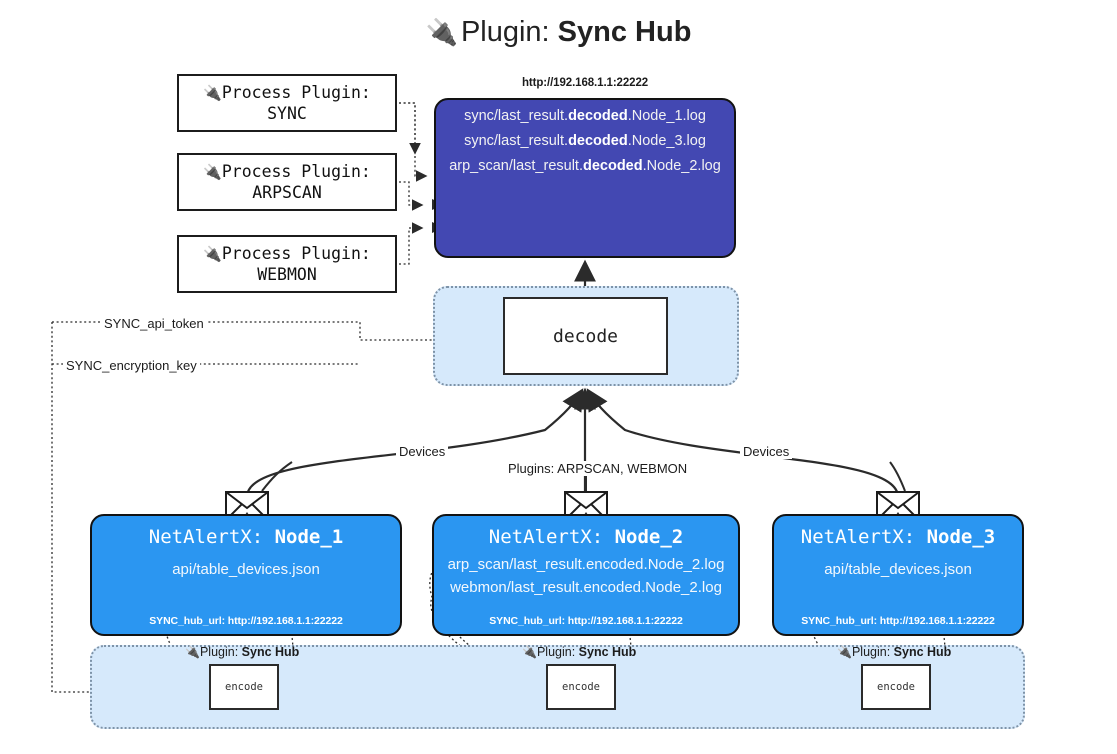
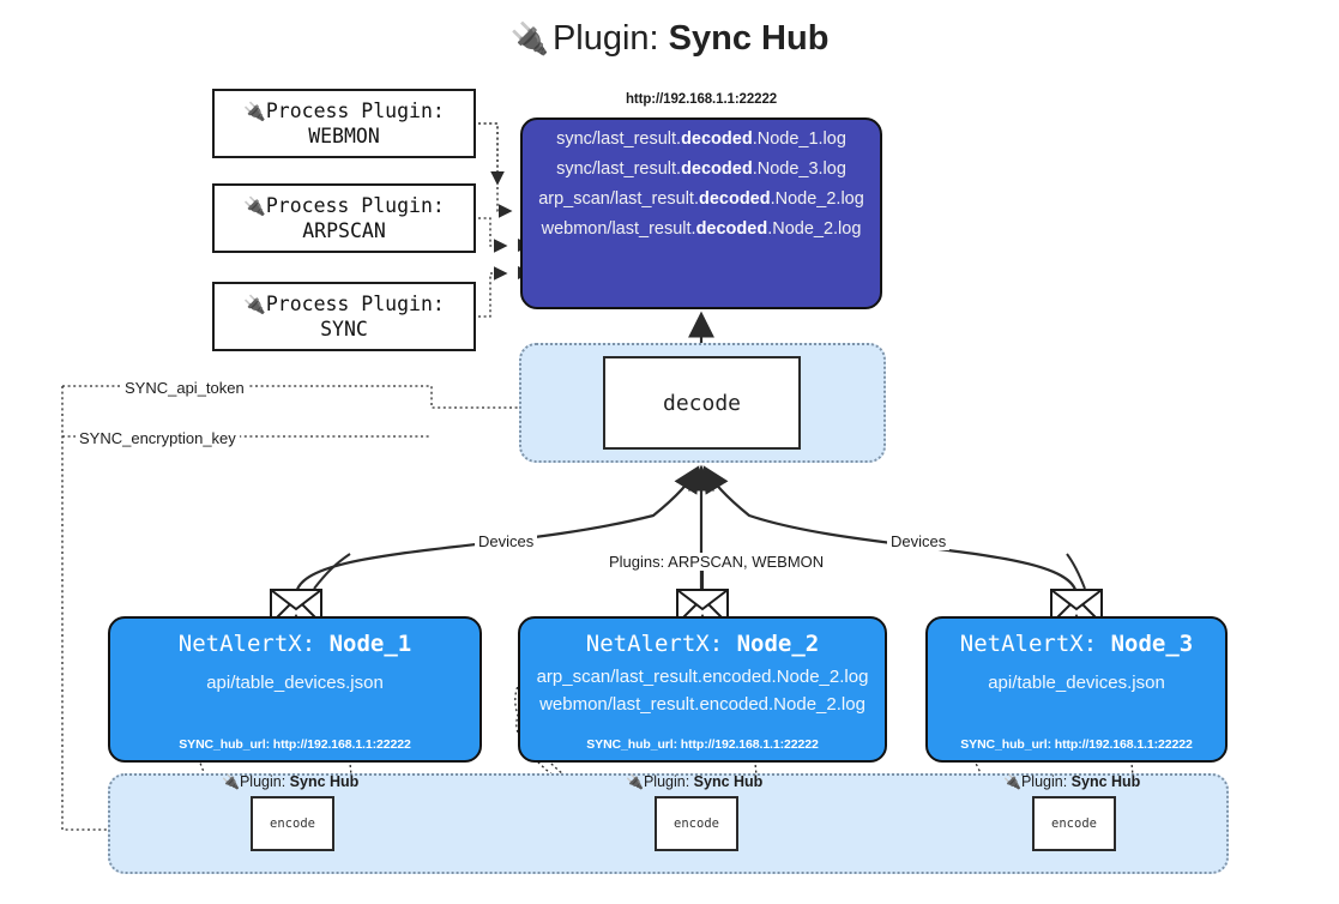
  🔌Plugin: Sync Hub
  🔌Process Plugin:
- SYNC
+ WEBMON
  🔌Process Plugin:
  ARPSCAN
  🔌Process Plugin:
- WEBMON
+ SYNC
  http://192.168.1.1:22222
  sync/last_result.decoded.Node_1.log
  sync/last_result.decoded.Node_3.log
  arp_scan/last_result.decoded.Node_2.log
+ webmon/last_result.decoded.Node_2.log
  decode
  SYNC_api_token
  SYNC_encryption_key
  Devices
  Devices
  Plugins: ARPSCAN, WEBMON
  NetAlertX: Node_1
  api/table_devices.json
  SYNC_hub_url: http://192.168.1.1:22222
  NetAlertX: Node_2
  arp_scan/last_result.encoded.Node_2.log
  webmon/last_result.encoded.Node_2.log
  SYNC_hub_url: http://192.168.1.1:22222
  NetAlertX: Node_3
  api/table_devices.json
  SYNC_hub_url: http://192.168.1.1:22222
  🔌Plugin: Sync Hub
  encode
  🔌Plugin: Sync Hub
  encode
  🔌Plugin: Sync Hub
  encode
